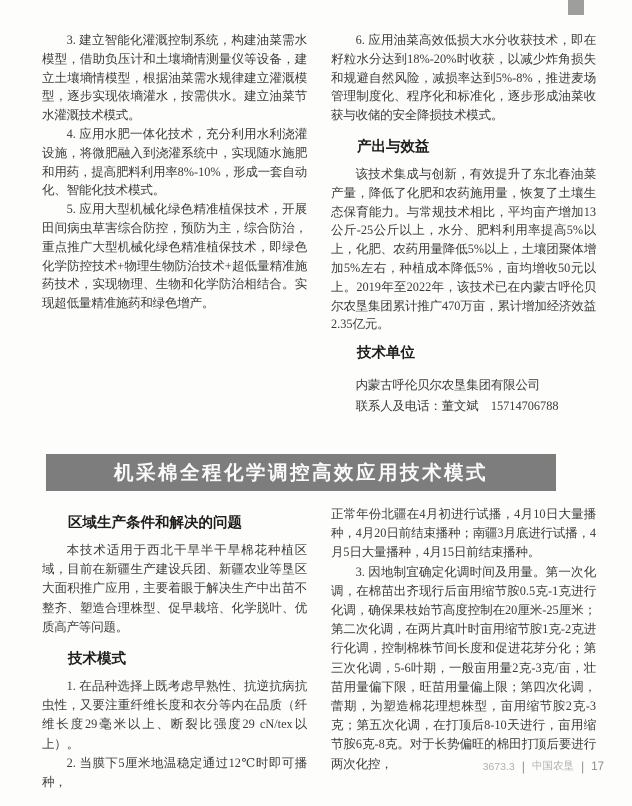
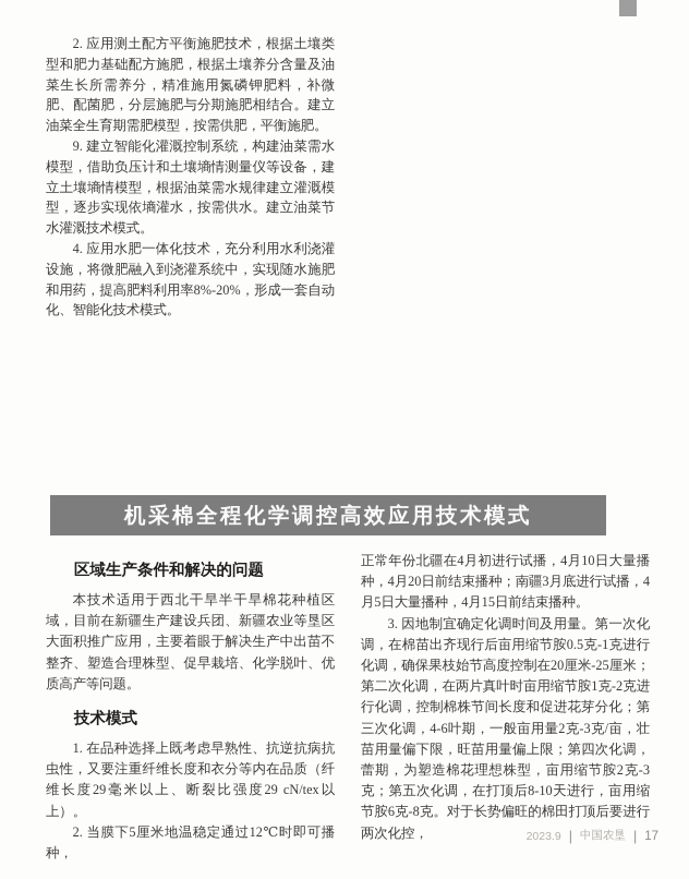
+ 2. 应用测土配方平衡施肥技术，根据土壤类型和肥力基础配方施肥，根据土壤养分含量及油菜生长所需养分，精准施用氮磷钾肥料，补微肥、配菌肥，分层施肥与分期施肥相结合。建立油菜全生育期需肥模型，按需供肥，平衡施肥。
- 3. 建立智能化灌溉控制系统，构建油菜需水模型，借助负压计和土壤墒情测量仪等设备，建立土壤墒情模型，根据油菜需水规律建立灌溉模型，逐步实现依墒灌水，按需供水。建立油菜节水灌溉技术模式。
+ 9. 建立智能化灌溉控制系统，构建油菜需水模型，借助负压计和土壤墒情测量仪等设备，建立土壤墒情模型，根据油菜需水规律建立灌溉模型，逐步实现依墒灌水，按需供水。建立油菜节水灌溉技术模式。
- 4. 应用水肥一体化技术，充分利用水利浇灌设施，将微肥融入到浇灌系统中，实现随水施肥和用药，提高肥料利用率8%-10%，形成一套自动化、智能化技术模式。
+ 4. 应用水肥一体化技术，充分利用水利浇灌设施，将微肥融入到浇灌系统中，实现随水施肥和用药，提高肥料利用率8%-20%，形成一套自动化、智能化技术模式。
- 5. 应用大型机械化绿色精准植保技术，开展田间病虫草害综合防控，预防为主，综合防治，重点推广大型机械化绿色精准植保技术，即绿色化学防控技术+物理生物防治技术+超低量精准施药技术，实现物理、生物和化学防治相结合。实现超低量精准施药和绿色增产。
- 6. 应用油菜高效低损大水分收获技术，即在籽粒水分达到18%-20%时收获，以减少炸角损失和规避自然风险，减损率达到5%-8%，推进麦场管理制度化、程序化和标准化，逐步形成油菜收获与收储的安全降损技术模式。
- 产出与效益
- 该技术集成与创新，有效提升了东北春油菜产量，降低了化肥和农药施用量，恢复了土壤生态保育能力。与常规技术相比，平均亩产增加13公斤-25公斤以上，水分、肥料利用率提高5%以上，化肥、农药用量降低5%以上，土壤团聚体增加5%左右，种植成本降低5%，亩均增收50元以上。2019年至2022年，该技术已在内蒙古呼伦贝尔农垦集团累计推广470万亩，累计增加经济效益2.35亿元。
- 技术单位
- 内蒙古呼伦贝尔农垦集团有限公司
- 联系人及电话：董文斌 15714706788
  机采棉全程化学调控高效应用技术模式
  区域生产条件和解决的问题
  本技术适用于西北干旱半干旱棉花种植区域，目前在新疆生产建设兵团、新疆农业等垦区大面积推广应用，主要着眼于解决生产中出苗不整齐、塑造合理株型、促早栽培、化学脱叶、优质高产等问题。
  技术模式
  1. 在品种选择上既考虑早熟性、抗逆抗病抗虫性，又要注重纤维长度和衣分等内在品质（纤维长度29毫米以上、断裂比强度29 cN/tex以上）。
  2. 当膜下5厘米地温稳定通过12℃时即可播种，
  正常年份北疆在4月初进行试播，4月10日大量播种，4月20日前结束播种；南疆3月底进行试播，4月5日大量播种，4月15日前结束播种。
- 3. 因地制宜确定化调时间及用量。第一次化调，在棉苗出齐现行后亩用缩节胺0.5克-1克进行化调，确保果枝始节高度控制在20厘米-25厘米；第二次化调，在两片真叶时亩用缩节胺1克-2克进行化调，控制棉株节间长度和促进花芽分化；第三次化调，5-6叶期，一般亩用量2克-3克/亩，壮苗用量偏下限，旺苗用量偏上限；第四次化调，蕾期，为塑造棉花理想株型，亩用缩节胺2克-3克；第五次化调，在打顶后8-10天进行，亩用缩节胺6克-8克。对于长势偏旺的棉田打顶后要进行两次化控，
+ 3. 因地制宜确定化调时间及用量。第一次化调，在棉苗出齐现行后亩用缩节胺0.5克-1克进行化调，确保果枝始节高度控制在20厘米-25厘米；第二次化调，在两片真叶时亩用缩节胺1克-2克进行化调，控制棉株节间长度和促进花芽分化；第三次化调，4-6叶期，一般亩用量2克-3克/亩，壮苗用量偏下限，旺苗用量偏上限；第四次化调，蕾期，为塑造棉花理想株型，亩用缩节胺2克-3克；第五次化调，在打顶后8-10天进行，亩用缩节胺6克-8克。对于长势偏旺的棉田打顶后要进行两次化控，
- 3673.3
+ 2023.9
  |
  中国农垦
  |
  17
